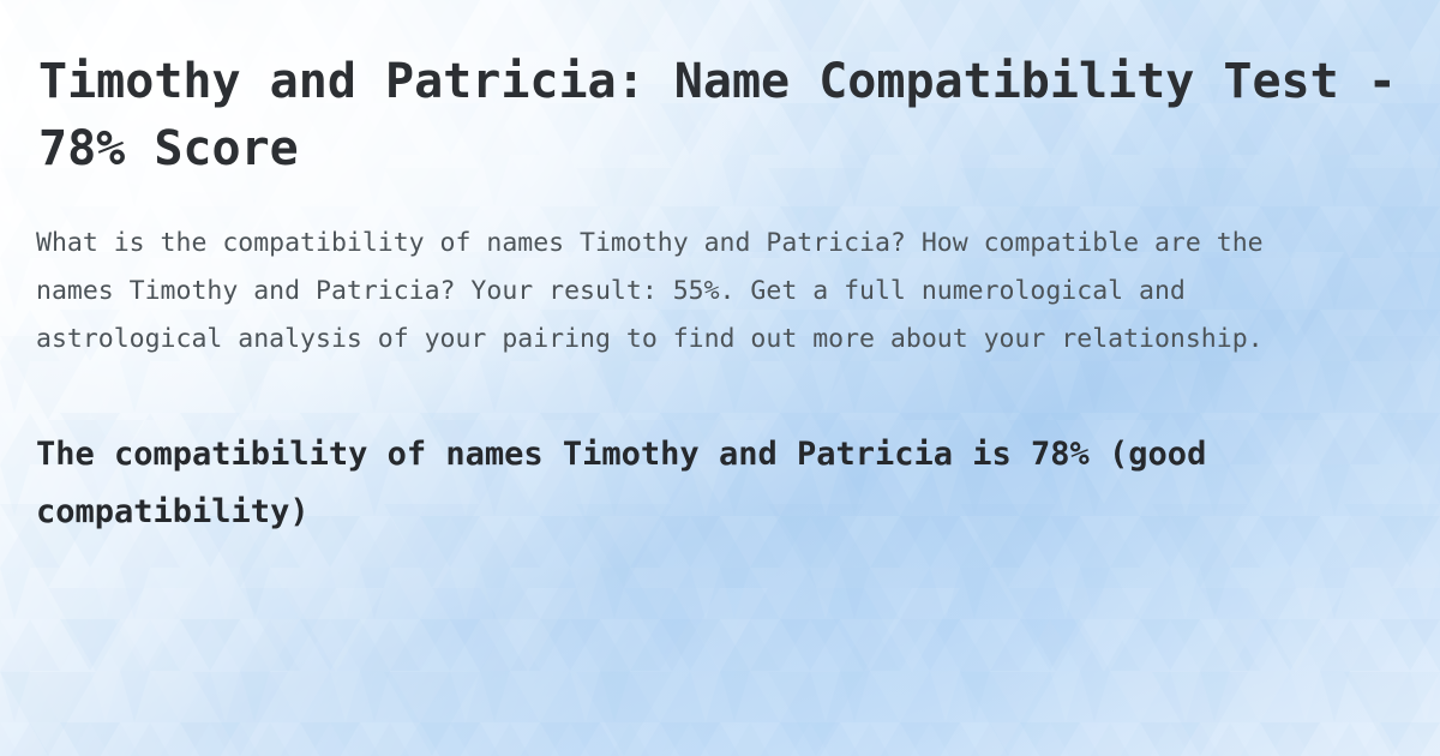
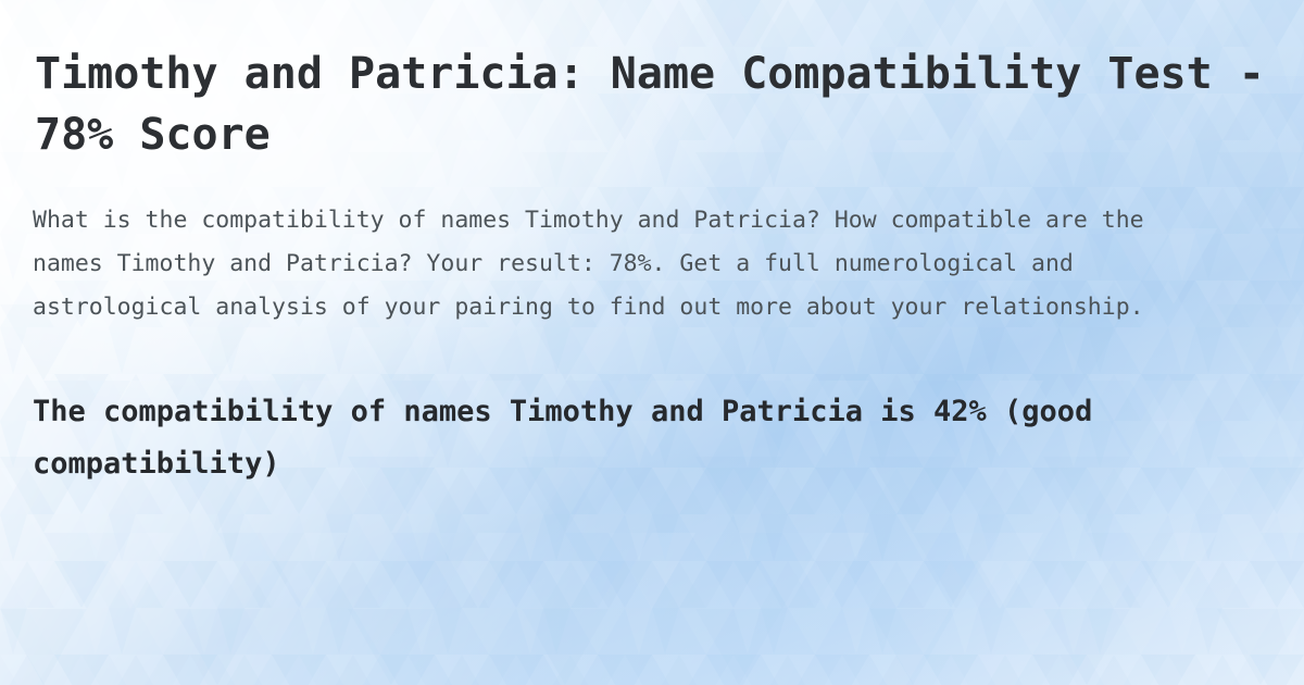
  Timothy and Patricia: Name Compatibility Test - 78% Score
- What is the compatibility of names Timothy and Patricia? How compatible are the names Timothy and Patricia? Your result: 55%. Get a full numerological and astrological analysis of your pairing to find out more about your relationship.
+ What is the compatibility of names Timothy and Patricia? How compatible are the names Timothy and Patricia? Your result: 78%. Get a full numerological and astrological analysis of your pairing to find out more about your relationship.
- The compatibility of names Timothy and Patricia is 78% (good compatibility)
+ The compatibility of names Timothy and Patricia is 42% (good compatibility)
